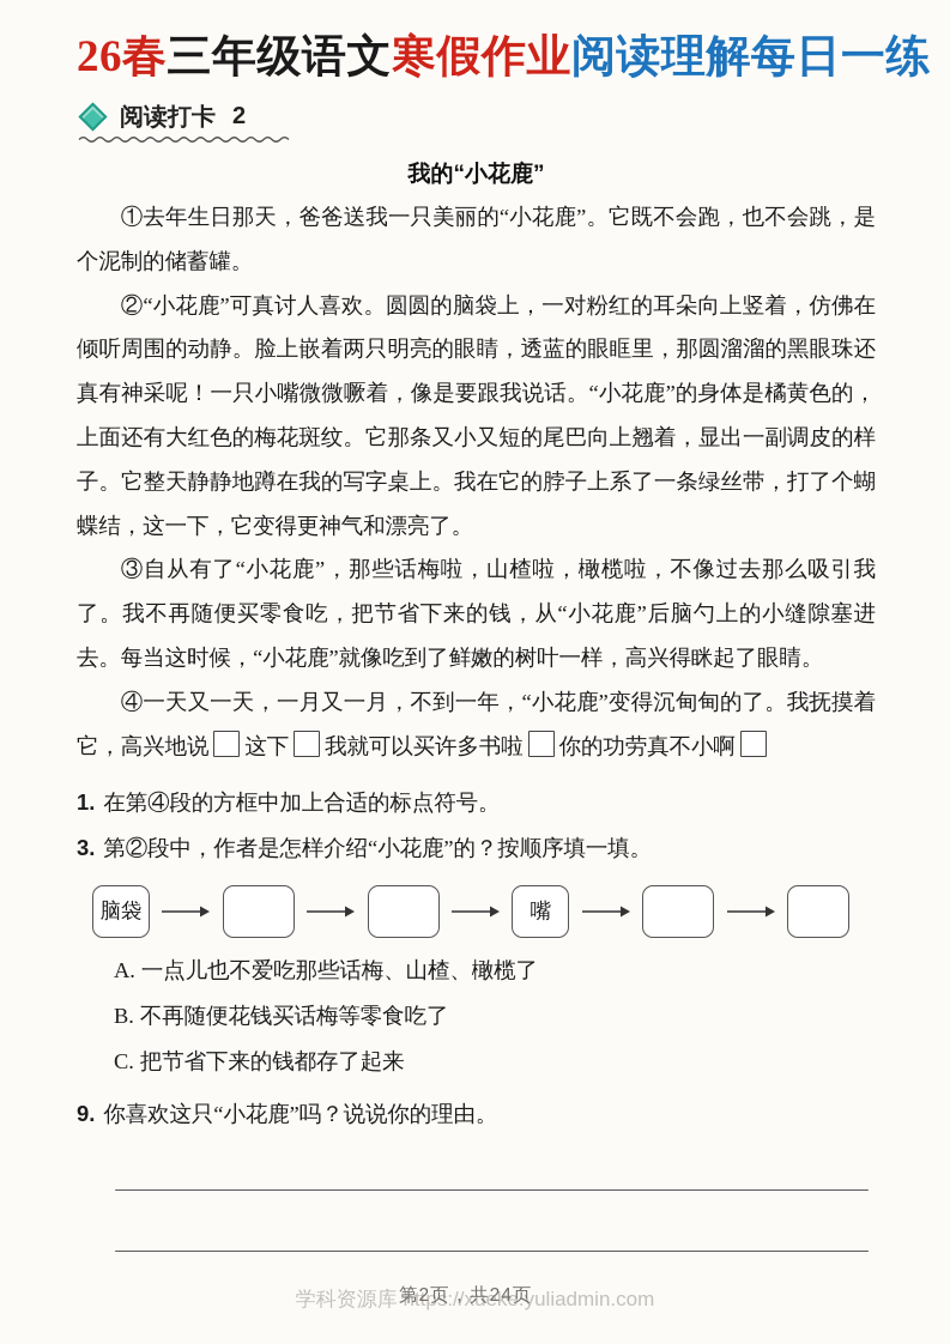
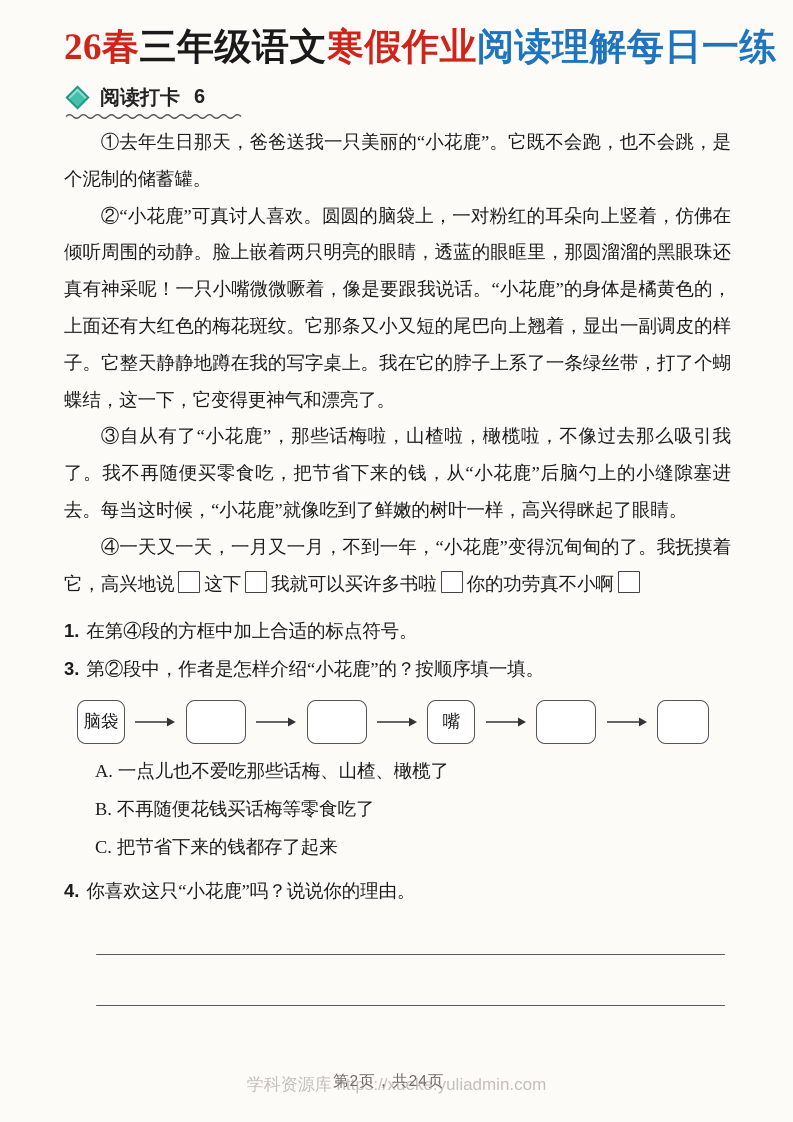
  26春三年级语文寒假作业阅读理解每日一练
  阅读打卡
- 2
+ 6
- 我的“小花鹿”
  ①去年生日那天，爸爸送我一只美丽的“小花鹿”。它既不会跑，也不会跳，是个泥制的储蓄罐。
  ②“小花鹿”可真讨人喜欢。圆圆的脑袋上，一对粉红的耳朵向上竖着，仿佛在倾听周围的动静。脸上嵌着两只明亮的眼睛，透蓝的眼眶里，那圆溜溜的黑眼珠还真有神采呢！一只小嘴微微噘着，像是要跟我说话。“小花鹿”的身体是橘黄色的，上面还有大红色的梅花斑纹。它那条又小又短的尾巴向上翘着，显出一副调皮的样子。它整天静静地蹲在我的写字桌上。我在它的脖子上系了一条绿丝带，打了个蝴蝶结，这一下，它变得更神气和漂亮了。
  ③自从有了“小花鹿”，那些话梅啦，山楂啦，橄榄啦，不像过去那么吸引我了。我不再随便买零食吃，把节省下来的钱，从“小花鹿”后脑勺上的小缝隙塞进去。每当这时候，“小花鹿”就像吃到了鲜嫩的树叶一样，高兴得眯起了眼睛。
  ④一天又一天，一月又一月，不到一年，“小花鹿”变得沉甸甸的了。我抚摸着它，高兴地说 这下 我就可以买许多书啦 你的功劳真不小啊
  1. 在第④段的方框中加上合适的标点符号。
  3. 第②段中，作者是怎样介绍“小花鹿”的？按顺序填一填。
  脑袋
  嘴
  A. 一点儿也不爱吃那些话梅、山楂、橄榄了
  B. 不再随便花钱买话梅等零食吃了
  C. 把节省下来的钱都存了起来
- 9. 你喜欢这只“小花鹿”吗？说说你的理由。
+ 4. 你喜欢这只“小花鹿”吗？说说你的理由。
  学科资源库 https://xueke.yuliadmin.com
  第2页，共24页
